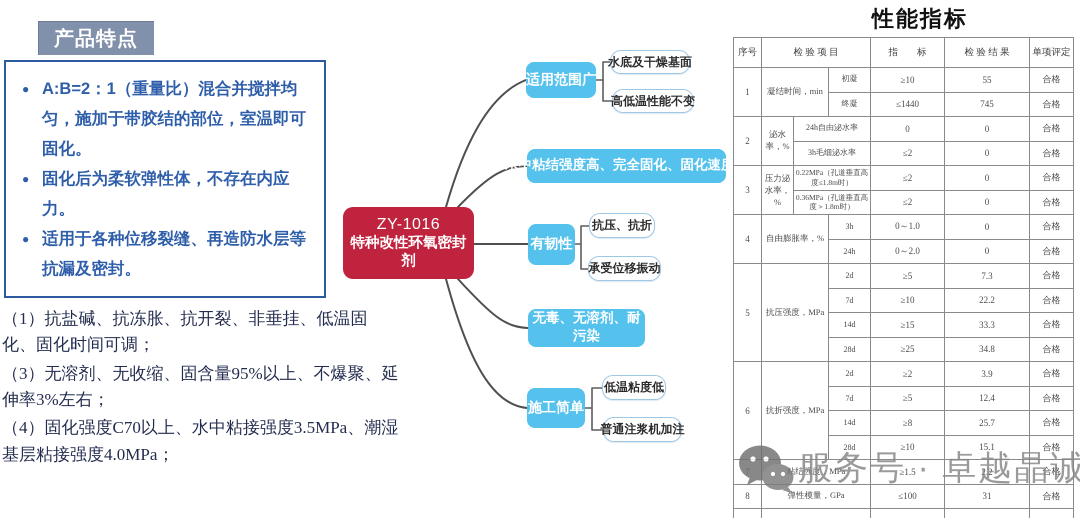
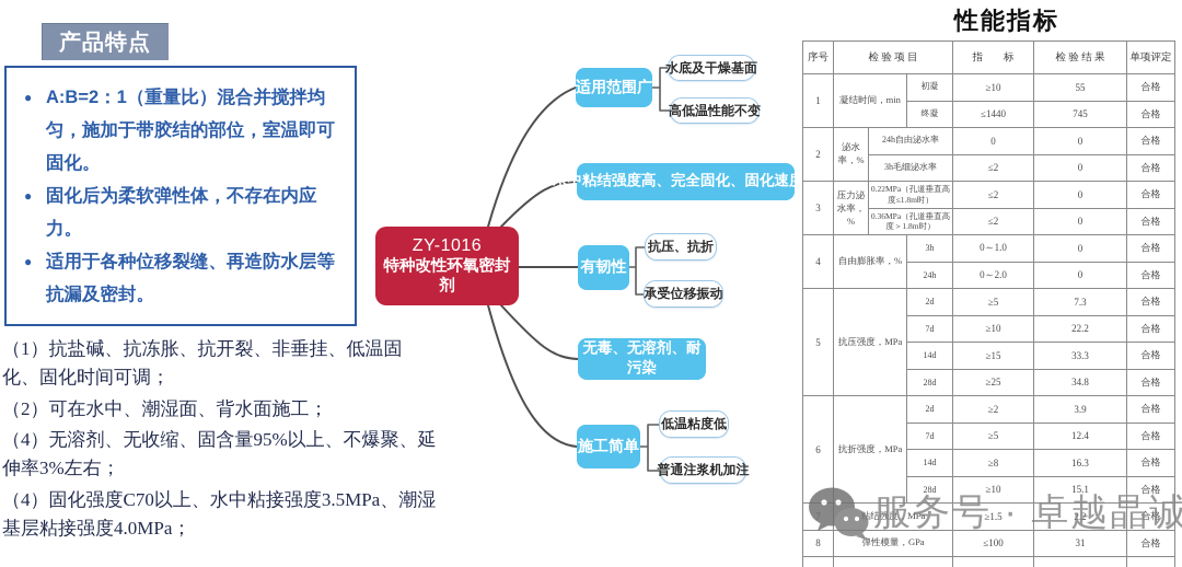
  产品特点
  ●
  A:B=2：1（重量比）混合并搅拌均匀，施加于带胶结的部位，室温即可固化。
  ●
  固化后为柔软弹性体，不存在内应力。
  ●
  适用于各种位移裂缝、再造防水层等抗漏及密封。
  （1）抗盐碱、抗冻胀、抗开裂、非垂挂、低温固化、固化时间可调；
+ （2）可在水中、潮湿面、背水面施工；
- （3）无溶剂、无收缩、固含量95%以上、不爆聚、延伸率3%左右；
+ （4）无溶剂、无收缩、固含量95%以上、不爆聚、延伸率3%左右；
  （4）固化强度C70以上、水中粘接强度3.5MPa、潮湿基层粘接强度4.0MPa；
  ZY-1016
  特种改性环氧密封剂
  适用范围广
  水中粘结强度高、完全固化、固化速度
  有韧性
  无毒、无溶剂、耐污染
  施工简单
  水底及干燥基面
  高低温性能不变
  抗压、抗折
  承受位移振动
  低温粘度低
  普通注浆机加注
  性能指标
  序号	检 验 项 目	指 标	检 验 结 果	单项评定
  1	凝结时间，min	初凝	≥10	55	合格
  终凝	≤1440	745	合格
  2	泌水率，%	24h自由泌水率	0	0	合格
  3h毛细泌水率	≤2	0	合格
  3	压力泌水率，%	0.22MPa（孔道垂直高度≤1.8m时）	≤2	0	合格
  0.36MPa（孔道垂直高度＞1.8m时）	≤2	0	合格
  4	自由膨胀率，%	3h	0～1.0	0	合格
  24h	0～2.0	0	合格
  5	抗压强度，MPa	2d	≥5	7.3	合格
  7d	≥10	22.2	合格
  14d	≥15	33.3	合格
  28d	≥25	34.8	合格
  6	抗折强度，MPa	2d	≥2	3.9	合格
  7d	≥5	12.4	合格
- 14d	≥8	25.7	合格
+ 14d	≥8	16.3	合格
  28d	≥10	15.1	合格
  7	粘结强度，MPa	≥1.5	2.2	合格
  8	弹性模量，GPa	≤100	31	合格
  服务号 · 卓越晶诚
